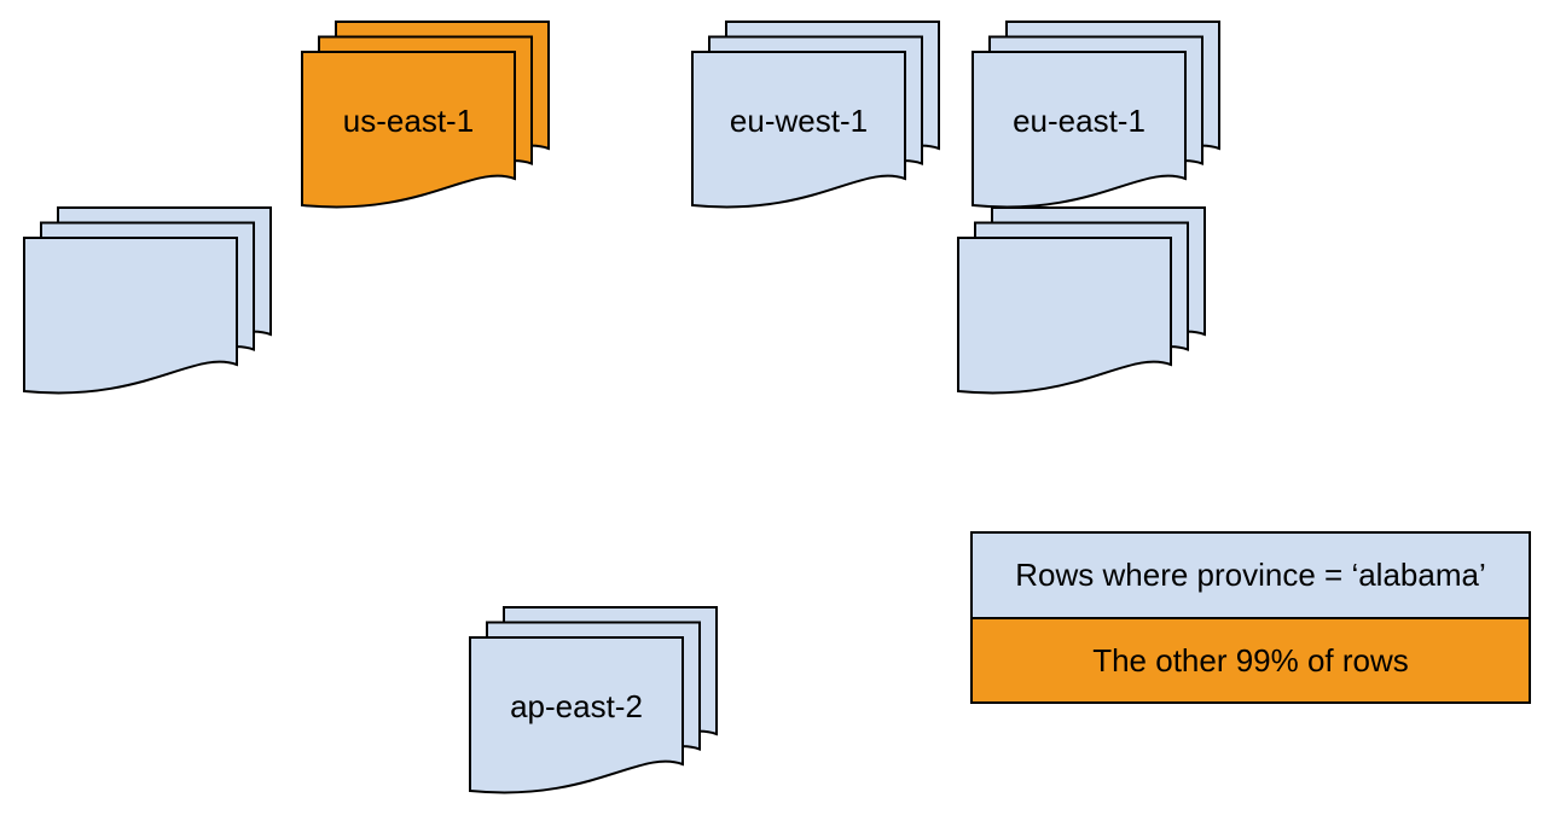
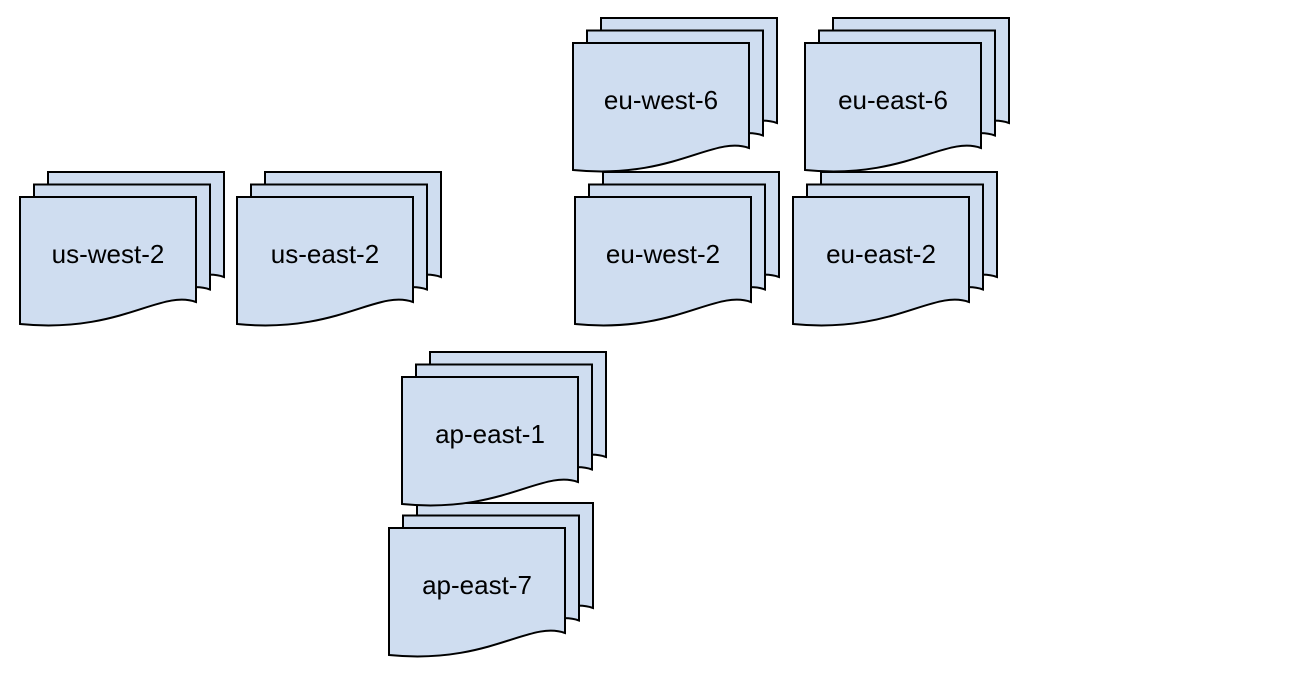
- us-east-1
- eu-west-1
+ eu-west-6
- eu-east-1
+ eu-east-6
+ us-west-2
+ us-east-2
+ eu-west-2
+ eu-east-2
+ ap-east-1
- ap-east-2
+ ap-east-7
- Rows where province = ‘alabama’
- The other 99% of rows
